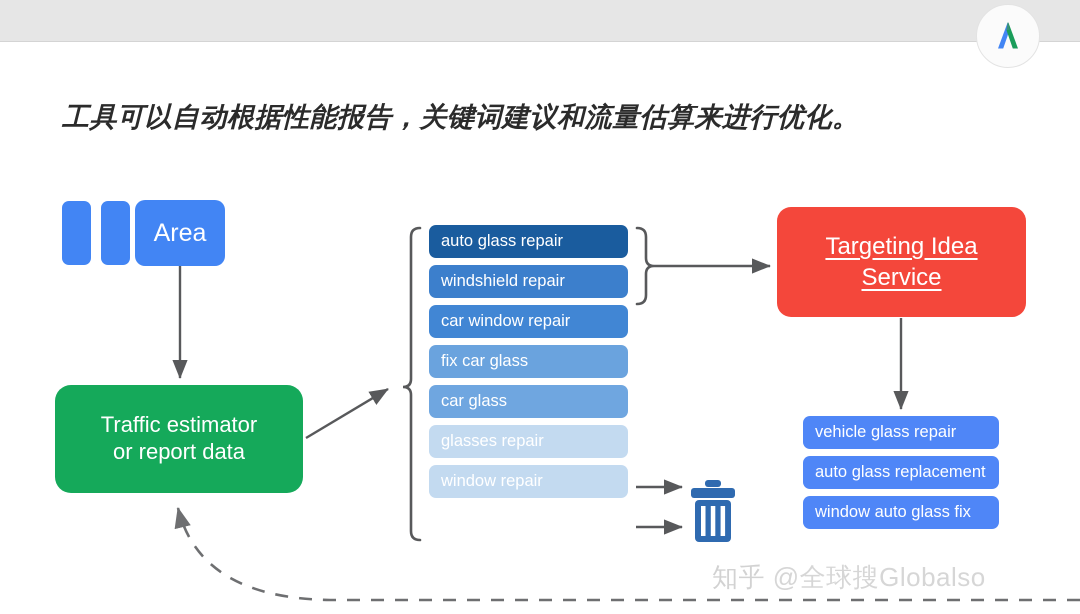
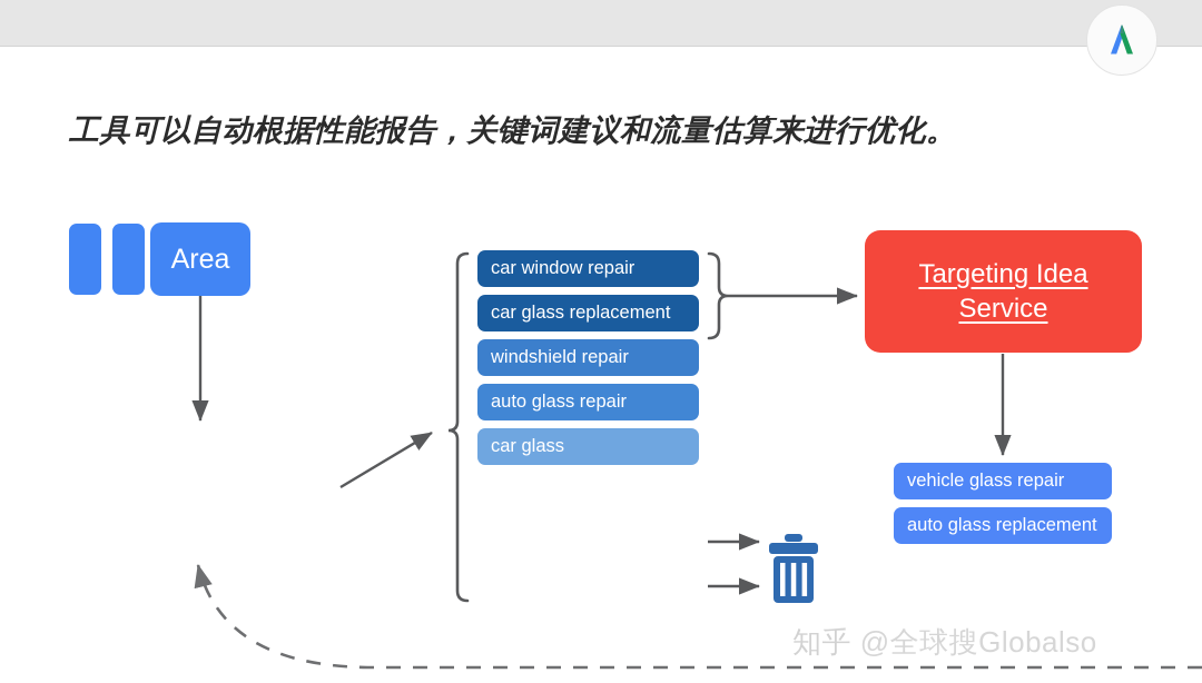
  工具可以自动根据性能报告，关键词建议和流量估算来进行优化。
  Area
- Traffic estimator
- or report data
  Targeting Idea
  Service
- auto glass repair
+ car window repair
+ car glass replacement
  windshield repair
- car window repair
+ auto glass repair
- fix car glass
  car glass
- glasses repair
- window repair
  vehicle glass repair
  auto glass replacement
- window auto glass fix
  知乎 @全球搜Globalso
